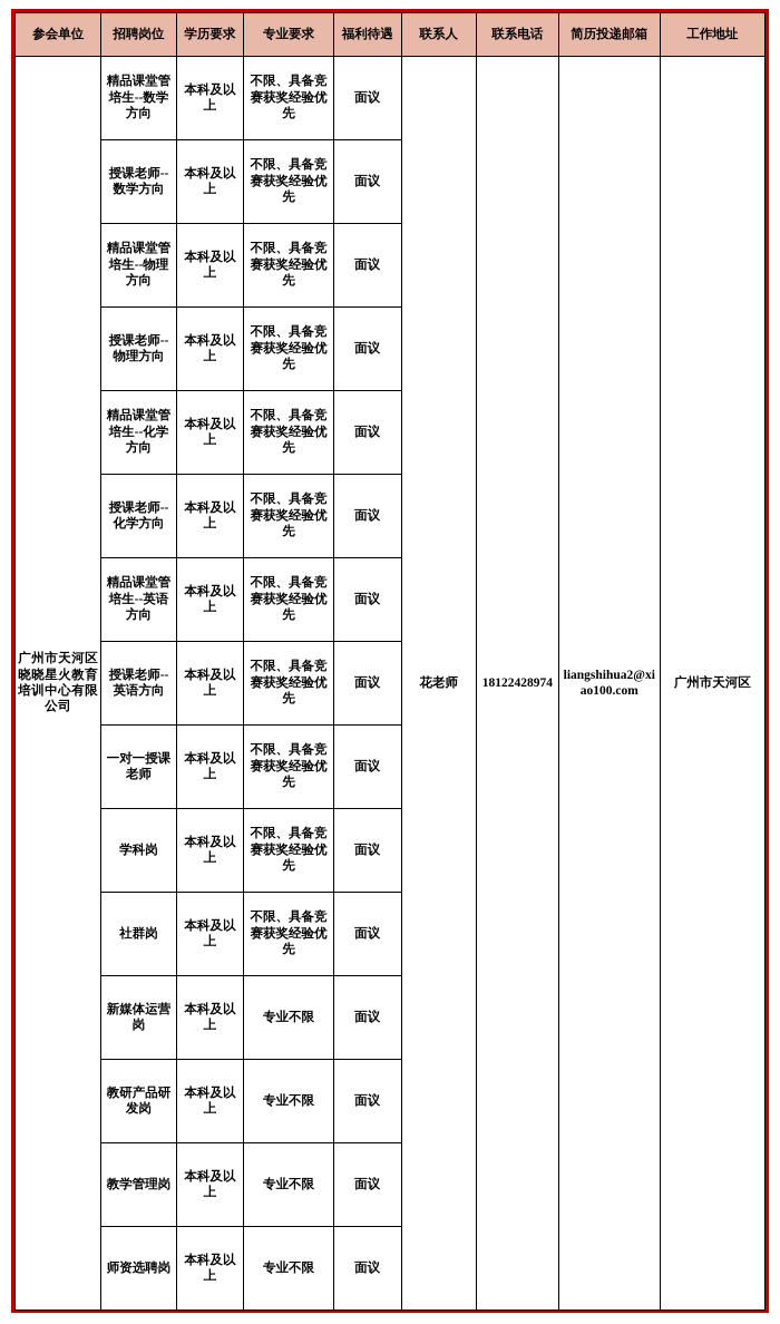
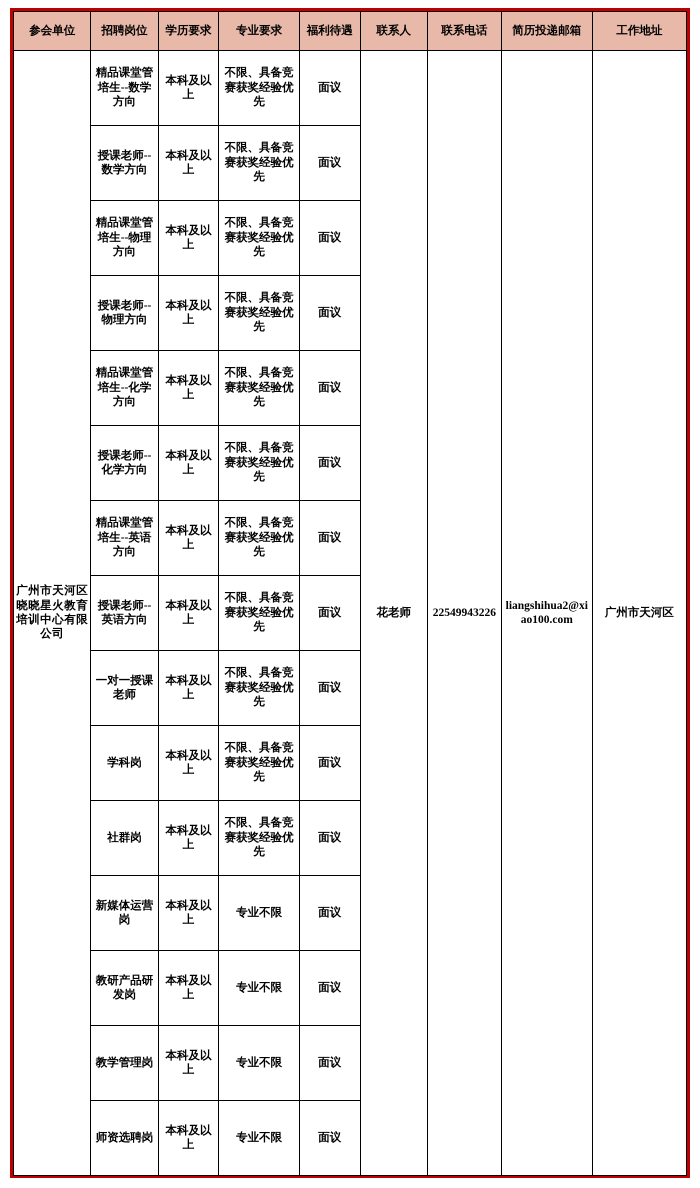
  参会单位	招聘岗位	学历要求	专业要求	福利待遇	联系人	联系电话	简历投递邮箱	工作地址
- 广州市天河区晓晓星火教育培训中心有限公司	精品课堂管培生--数学方向	本科及以上	不限、具备竞赛获奖经验优先	面议	花老师	18122428974	liangshihua2@xiao100.com	广州市天河区
+ 广州市天河区晓晓星火教育培训中心有限公司	精品课堂管培生--数学方向	本科及以上	不限、具备竞赛获奖经验优先	面议	花老师	22549943226	liangshihua2@xiao100.com	广州市天河区
  授课老师--数学方向	本科及以上	不限、具备竞赛获奖经验优先	面议
  精品课堂管培生--物理方向	本科及以上	不限、具备竞赛获奖经验优先	面议
  授课老师--物理方向	本科及以上	不限、具备竞赛获奖经验优先	面议
  精品课堂管培生--化学方向	本科及以上	不限、具备竞赛获奖经验优先	面议
  授课老师--化学方向	本科及以上	不限、具备竞赛获奖经验优先	面议
  精品课堂管培生--英语方向	本科及以上	不限、具备竞赛获奖经验优先	面议
  授课老师--英语方向	本科及以上	不限、具备竞赛获奖经验优先	面议
  一对一授课老师	本科及以上	不限、具备竞赛获奖经验优先	面议
  学科岗	本科及以上	不限、具备竞赛获奖经验优先	面议
  社群岗	本科及以上	不限、具备竞赛获奖经验优先	面议
  新媒体运营岗	本科及以上	专业不限	面议
  教研产品研发岗	本科及以上	专业不限	面议
  教学管理岗	本科及以上	专业不限	面议
  师资选聘岗	本科及以上	专业不限	面议
